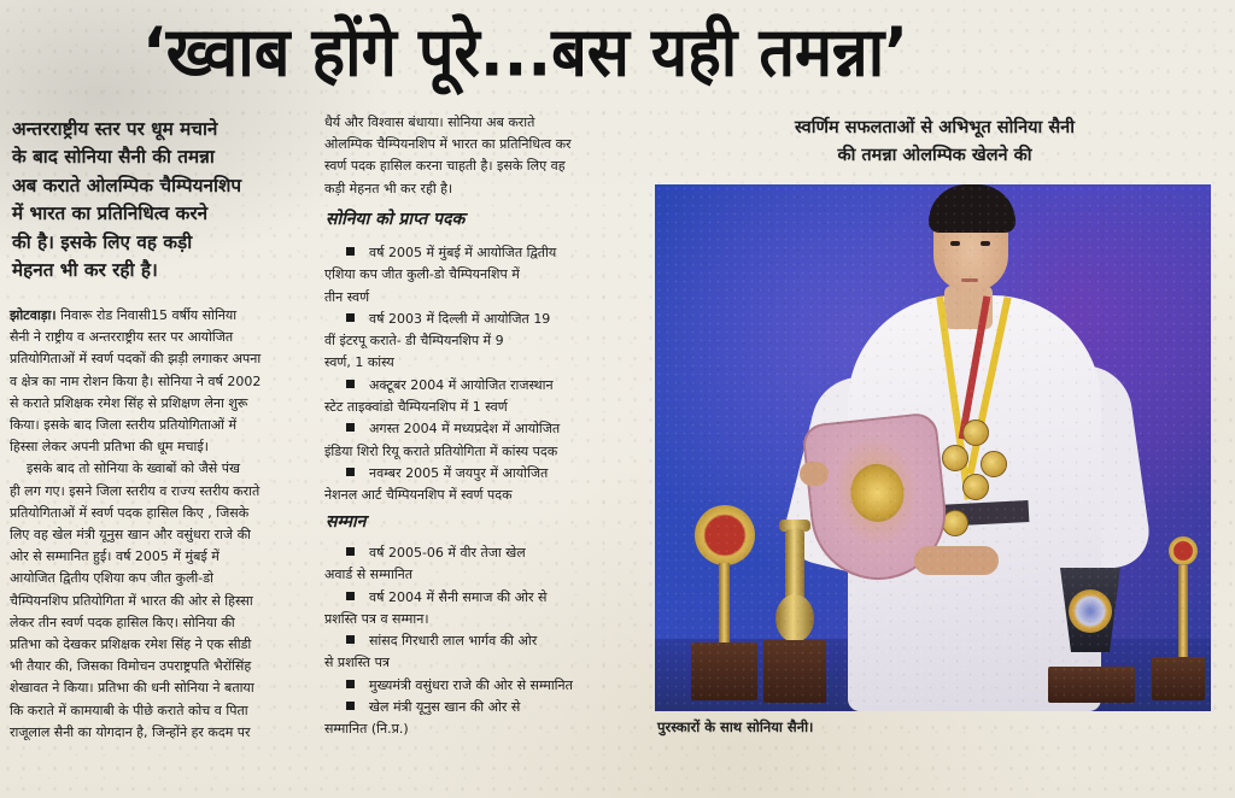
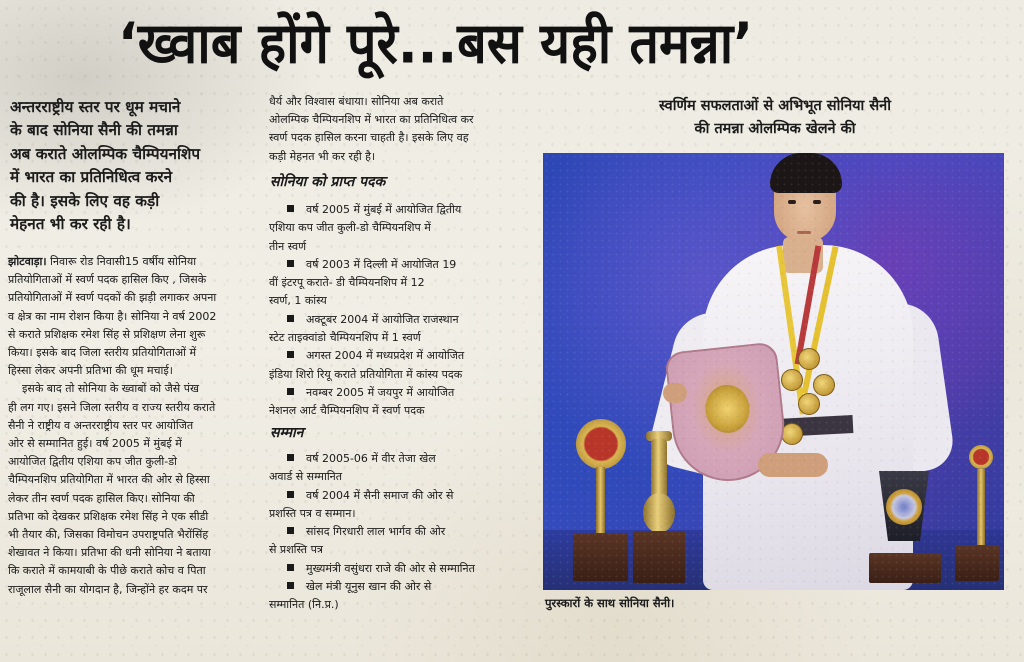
  ‘ख्वाब होंगे पूरे...बस यही तमन्ना’
  अन्तरराष्ट्रीय स्तर पर धूम मचाने
  के बाद सोनिया सैनी की तमन्ना
  अब कराते ओलम्पिक चैम्पियनशिप
  में भारत का प्रतिनिधित्व करने
  की है। इसके लिए वह कड़ी
  मेहनत भी कर रही है।
  झोटवाड़ा। निवारू रोड निवासी15 वर्षीय सोनिया
- सैनी ने राष्ट्रीय व अन्तरराष्ट्रीय स्तर पर आयोजित
+ प्रतियोगिताओं में स्वर्ण पदक हासिल किए , जिसके
  प्रतियोगिताओं में स्वर्ण पदकों की झड़ी लगाकर अपना
  व क्षेत्र का नाम रोशन किया है। सोनिया ने वर्ष 2002
  से कराते प्रशिक्षक रमेश सिंह से प्रशिक्षण लेना शुरू
  किया। इसके बाद जिला स्तरीय प्रतियोगिताओं में
  हिस्सा लेकर अपनी प्रतिभा की धूम मचाई।
  इसके बाद तो सोनिया के ख्वाबों को जैसे पंख
  ही लग गए। इसने जिला स्तरीय व राज्य स्तरीय कराते
- प्रतियोगिताओं में स्वर्ण पदक हासिल किए , जिसके
+ सैनी ने राष्ट्रीय व अन्तरराष्ट्रीय स्तर पर आयोजित
- लिए वह खेल मंत्री यूनुस खान और वसुंधरा राजे की
  ओर से सम्मानित हुई। वर्ष 2005 में मुंबई में
  आयोजित द्वितीय एशिया कप जीत कुली-डो
  चैम्पियनशिप प्रतियोगिता में भारत की ओर से हिस्सा
  लेकर तीन स्वर्ण पदक हासिल किए। सोनिया की
  प्रतिभा को देखकर प्रशिक्षक रमेश सिंह ने एक सीडी
  भी तैयार की, जिसका विमोचन उपराष्ट्रपति भैरोंसिंह
  शेखावत ने किया। प्रतिभा की धनी सोनिया ने बताया
  कि कराते में कामयाबी के पीछे कराते कोच व पिता
  राजूलाल सैनी का योगदान है, जिन्होंने हर कदम पर
  धैर्य और विश्वास बंधाया। सोनिया अब कराते
  ओलम्पिक चैम्पियनशिप में भारत का प्रतिनिधित्व कर
  स्वर्ण पदक हासिल करना चाहती है। इसके लिए वह
  कड़ी मेहनत भी कर रही है।
  सोनिया को प्राप्त पदक
  वर्ष 2005 में मुंबई में आयोजित द्वितीय
  एशिया कप जीत कुली-डो चैम्पियनशिप में
  तीन स्वर्ण
  वर्ष 2003 में दिल्ली में आयोजित 19
- वीं इंटरपू कराते- डी चैम्पियनशिप में 9
+ वीं इंटरपू कराते- डी चैम्पियनशिप में 12
  स्वर्ण, 1 कांस्य
  अक्टूबर 2004 में आयोजित राजस्थान
  स्टेट ताइक्वांडो चैम्पियनशिप में 1 स्वर्ण
  अगस्त 2004 में मध्यप्रदेश में आयोजित
  इंडिया शिरो रियू कराते प्रतियोगिता में कांस्य पदक
  नवम्बर 2005 में जयपुर में आयोजित
  नेशनल आर्ट चैम्पियनशिप में स्वर्ण पदक
  सम्मान
  वर्ष 2005-06 में वीर तेजा खेल
  अवार्ड से सम्मानित
  वर्ष 2004 में सैनी समाज की ओर से
  प्रशस्ति पत्र व सम्मान।
  सांसद गिरधारी लाल भार्गव की ओर
  से प्रशस्ति पत्र
  मुख्यमंत्री वसुंधरा राजे की ओर से सम्मानित
  खेल मंत्री यूनुस खान की ओर से
  सम्मानित (नि.प्र.)
  स्वर्णिम सफलताओं से अभिभूत सोनिया सैनी
  की तमन्ना ओलम्पिक खेलने की
  पुरस्कारों के साथ सोनिया सैनी।
